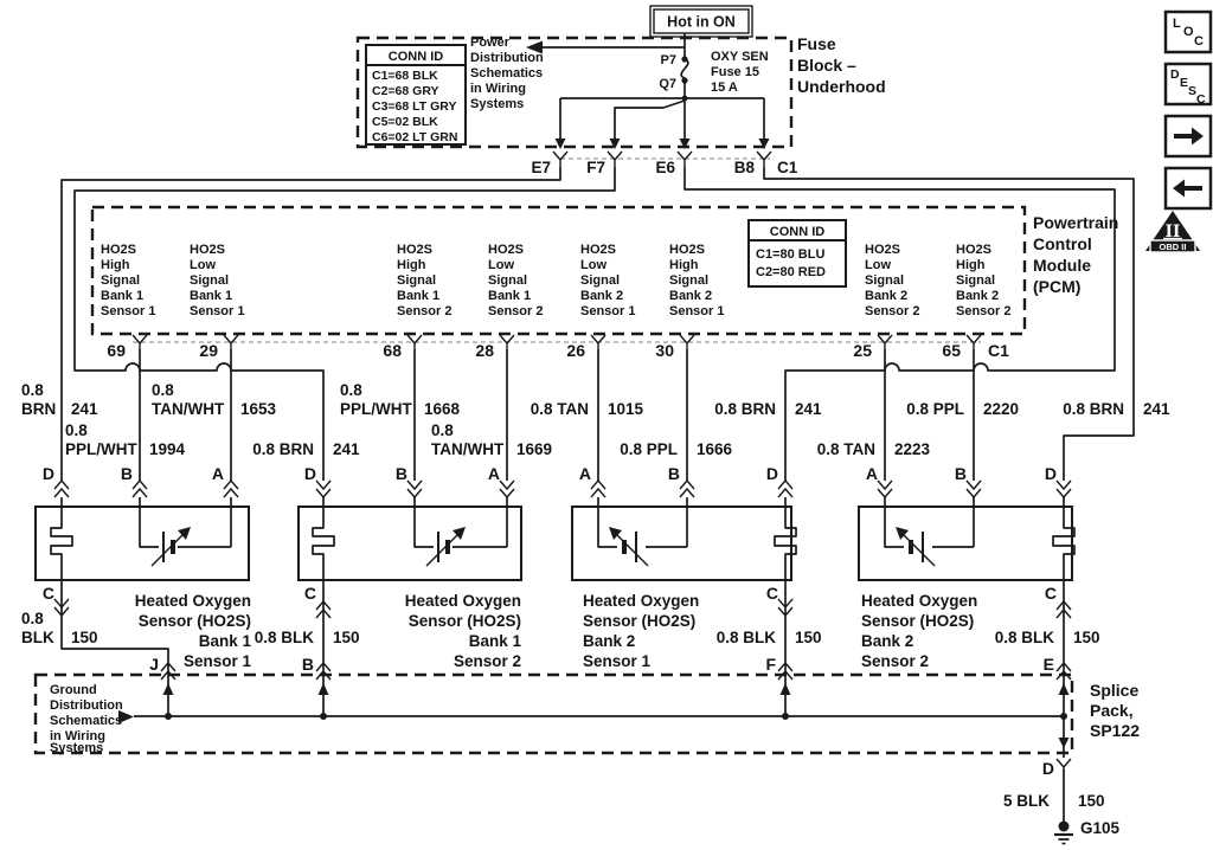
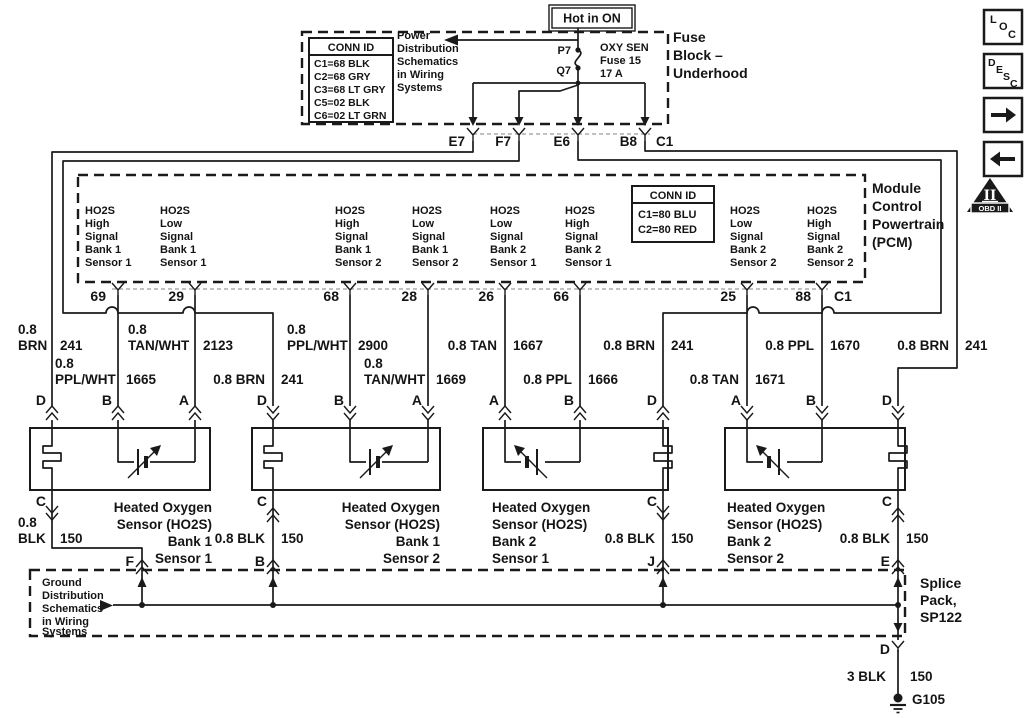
  Hot in ON
  Fuse
  Block –
  Underhood
  CONN ID
  C1=68 BLK
  C2=68 GRY
  C3=68 LT GRY
  C5=02 BLK
  C6=02 LT GRN
  Power
  Distribution
  Schematics
  in Wiring
  Systems
  P7
  Q7
  OXY SEN
  Fuse 15
- 15 A
+ 17 A
  E7
  F7
  E6
  B8
  C1
- Powertrain
+ Module
  Control
- Module
+ Powertrain
  (PCM)
  CONN ID
  C1=80 BLU
  C2=80 RED
  HO2S
  High
  Signal
  Bank 1
  Sensor 1
  HO2S
  Low
  Signal
  Bank 1
  Sensor 1
  HO2S
  High
  Signal
  Bank 1
  Sensor 2
  HO2S
  Low
  Signal
  Bank 1
  Sensor 2
  HO2S
  Low
  Signal
  Bank 2
  Sensor 1
  HO2S
  High
  Signal
  Bank 2
  Sensor 1
  HO2S
  Low
  Signal
  Bank 2
  Sensor 2
  HO2S
  High
  Signal
  Bank 2
  Sensor 2
  69
  29
  68
  28
  26
- 30
+ 66
  25
- 65
+ 88
  C1
  0.8
  BRN
  241
  0.8
  TAN/WHT
- 1653
+ 2123
  0.8
  PPL/WHT
- 1668
+ 2900
  0.8 TAN
- 1015
+ 1667
  0.8 BRN
  241
  0.8 PPL
- 2220
+ 1670
  0.8 BRN
  241
  0.8
  PPL/WHT
- 1994
+ 1665
  0.8 BRN
  241
  0.8
  TAN/WHT
  1669
  0.8 PPL
  1666
  0.8 TAN
- 2223
+ 1671
  D
  B
  A
  D
  B
  A
  A
  B
  D
  A
  B
  D
  C
  0.8
  BLK
  150
- J
+ F
  Heated Oxygen
  Sensor (HO2S)
  Bank 1
  Sensor 1
  C
  0.8 BLK
  150
  B
  Heated Oxygen
  Sensor (HO2S)
  Bank 1
  Sensor 2
  C
  0.8 BLK
  150
- F
+ J
  Heated Oxygen
  Sensor (HO2S)
  Bank 2
  Sensor 1
  C
  0.8 BLK
  150
  E
  Heated Oxygen
  Sensor (HO2S)
  Bank 2
  Sensor 2
  Ground
  Distribution
  Schematic
  in Wiring
  Systems
  Splice
  Pack,
  SP122
  D
- 5 BLK
+ 3 BLK
  150
  G105
  L
  O
  C
  D
  E
  S
  C
  II
  OBD II
